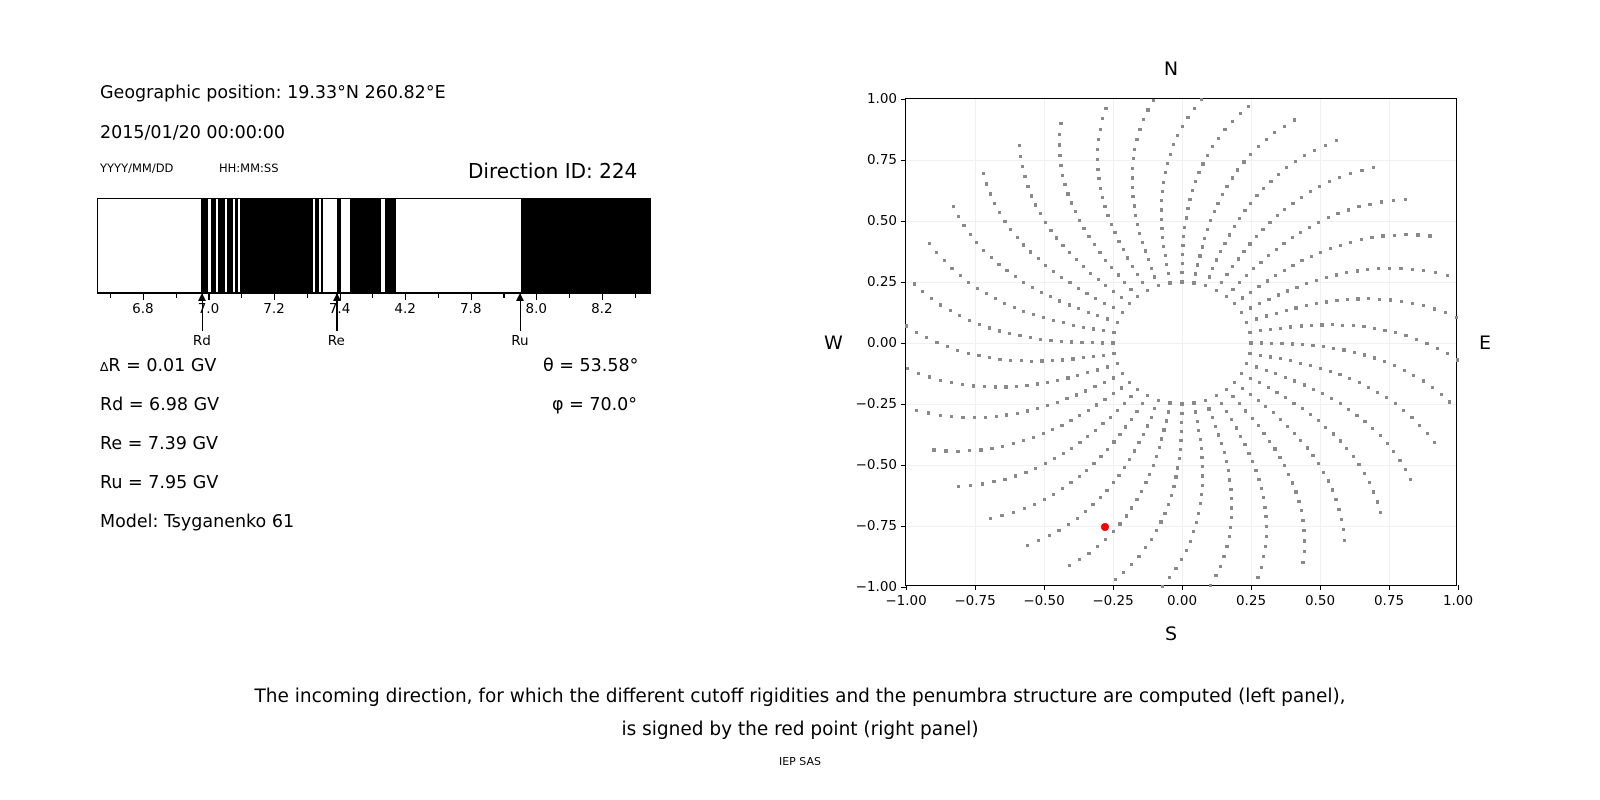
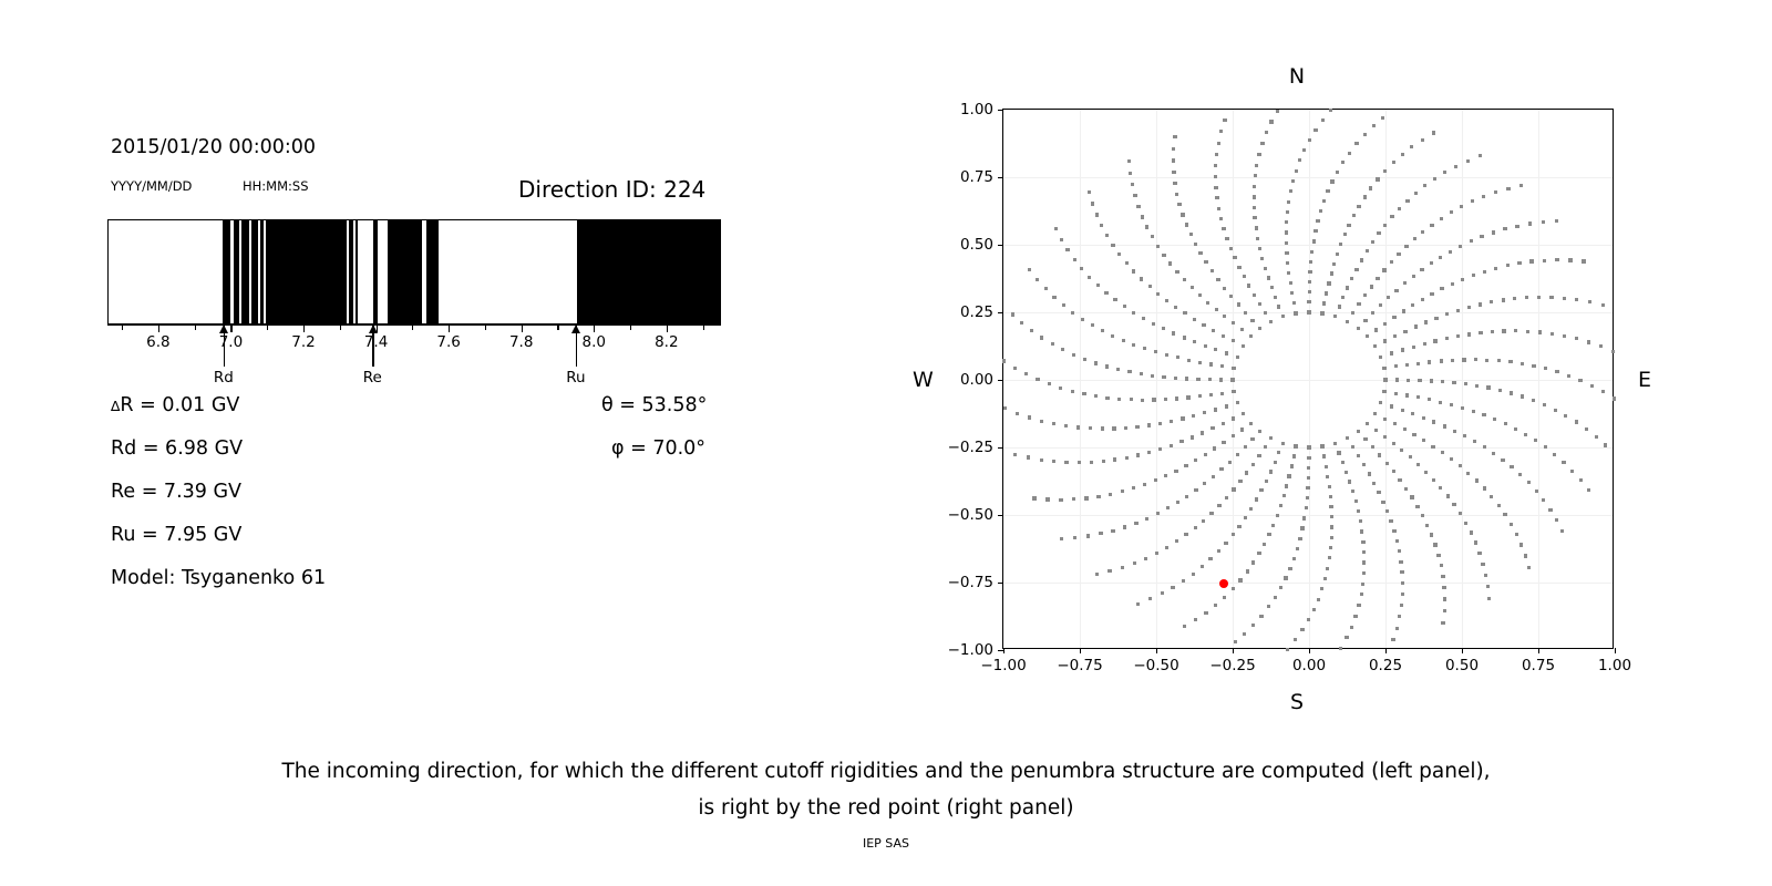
- Geographic position: 19.33°N 260.82°E
  2015/01/20 00:00:00
  YYYY/MM/DD
  HH:MM:SS
  Direction ID: 224
  6.8
  7.2
  7.4
- 4.2
+ 7.6
  7.8
  8.0
  8.2
  Rd
  Re
  Ru
  ∆R = 0.01 GV
  Rd = 6.98 GV
  Re = 7.39 GV
  Ru = 7.95 GV
  Model: Tsyganenko 61
  θ = 53.58°
  φ = 70.0°
  −1.00
  −0.75
  −0.50
  −0.25
  0.00
  0.25
  0.50
  0.75
  1.00
  −1.00
  −0.75
  −0.50
  −0.25
  0.00
  0.25
  0.50
  0.75
  1.00
  N
  S
  W
  E
  The incoming direction, for which the different cutoff rigidities and the penumbra structure are computed (left panel),
- is signed by the red point (right panel)
+ is right by the red point (right panel)
  IEP SAS
